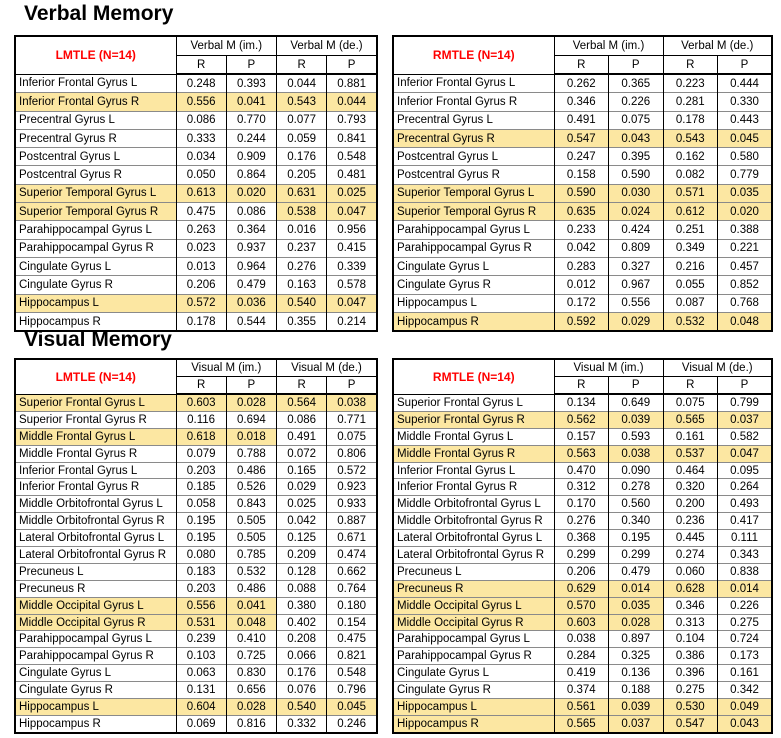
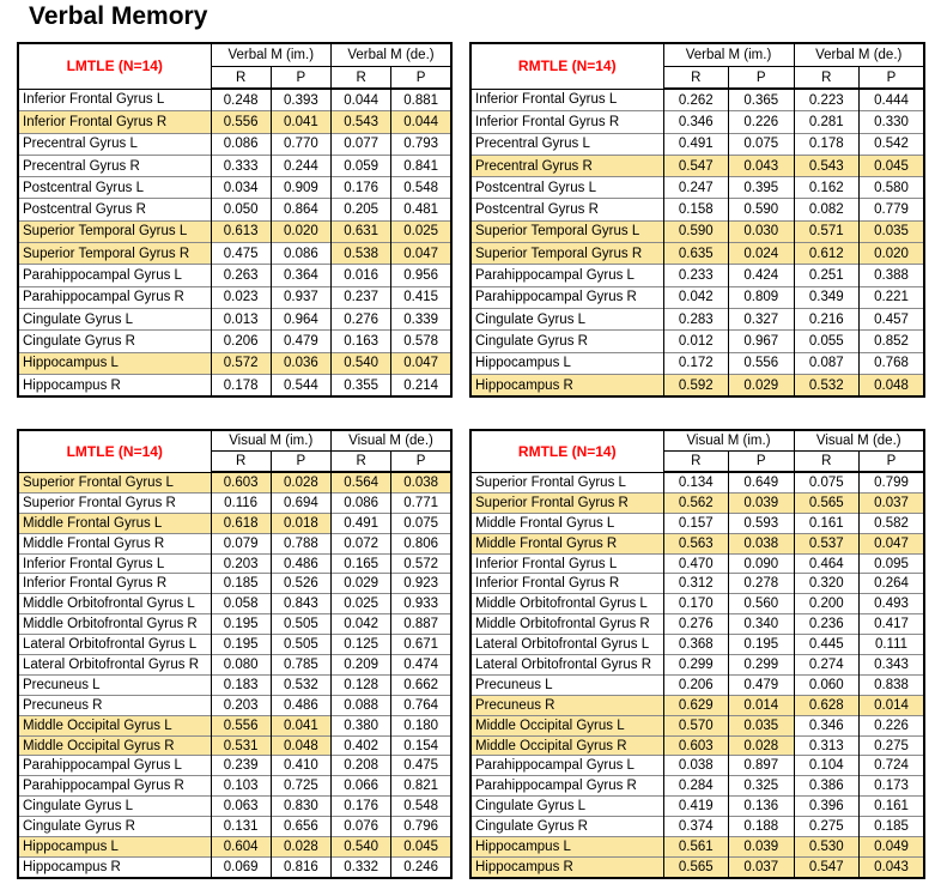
  Verbal Memory
  LMTLE (N=14)	Verbal M (im.)	Verbal M (de.)
  R	P	R	P
  Inferior Frontal Gyrus L	0.248	0.393	0.044	0.881
  Inferior Frontal Gyrus R	0.556	0.041	0.543	0.044
  Precentral Gyrus L	0.086	0.770	0.077	0.793
  Precentral Gyrus R	0.333	0.244	0.059	0.841
  Postcentral Gyrus L	0.034	0.909	0.176	0.548
  Postcentral Gyrus R	0.050	0.864	0.205	0.481
  Superior Temporal Gyrus L	0.613	0.020	0.631	0.025
  Superior Temporal Gyrus R	0.475	0.086	0.538	0.047
  Parahippocampal Gyrus L	0.263	0.364	0.016	0.956
  Parahippocampal Gyrus R	0.023	0.937	0.237	0.415
  Cingulate Gyrus L	0.013	0.964	0.276	0.339
  Cingulate Gyrus R	0.206	0.479	0.163	0.578
  Hippocampus L	0.572	0.036	0.540	0.047
  Hippocampus R	0.178	0.544	0.355	0.214
  RMTLE (N=14)	Verbal M (im.)	Verbal M (de.)
  R	P	R	P
  Inferior Frontal Gyrus L	0.262	0.365	0.223	0.444
  Inferior Frontal Gyrus R	0.346	0.226	0.281	0.330
- Precentral Gyrus L	0.491	0.075	0.178	0.443
+ Precentral Gyrus L	0.491	0.075	0.178	0.542
  Precentral Gyrus R	0.547	0.043	0.543	0.045
  Postcentral Gyrus L	0.247	0.395	0.162	0.580
  Postcentral Gyrus R	0.158	0.590	0.082	0.779
  Superior Temporal Gyrus L	0.590	0.030	0.571	0.035
  Superior Temporal Gyrus R	0.635	0.024	0.612	0.020
  Parahippocampal Gyrus L	0.233	0.424	0.251	0.388
  Parahippocampal Gyrus R	0.042	0.809	0.349	0.221
  Cingulate Gyrus L	0.283	0.327	0.216	0.457
  Cingulate Gyrus R	0.012	0.967	0.055	0.852
  Hippocampus L	0.172	0.556	0.087	0.768
  Hippocampus R	0.592	0.029	0.532	0.048
- Visual Memory
  LMTLE (N=14)	Visual M (im.)	Visual M (de.)
  R	P	R	P
  Superior Frontal Gyrus L	0.603	0.028	0.564	0.038
  Superior Frontal Gyrus R	0.116	0.694	0.086	0.771
  Middle Frontal Gyrus L	0.618	0.018	0.491	0.075
  Middle Frontal Gyrus R	0.079	0.788	0.072	0.806
  Inferior Frontal Gyrus L	0.203	0.486	0.165	0.572
  Inferior Frontal Gyrus R	0.185	0.526	0.029	0.923
  Middle Orbitofrontal Gyrus L	0.058	0.843	0.025	0.933
  Middle Orbitofrontal Gyrus R	0.195	0.505	0.042	0.887
  Lateral Orbitofrontal Gyrus L	0.195	0.505	0.125	0.671
  Lateral Orbitofrontal Gyrus R	0.080	0.785	0.209	0.474
  Precuneus L	0.183	0.532	0.128	0.662
  Precuneus R	0.203	0.486	0.088	0.764
  Middle Occipital Gyrus L	0.556	0.041	0.380	0.180
  Middle Occipital Gyrus R	0.531	0.048	0.402	0.154
  Parahippocampal Gyrus L	0.239	0.410	0.208	0.475
  Parahippocampal Gyrus R	0.103	0.725	0.066	0.821
  Cingulate Gyrus L	0.063	0.830	0.176	0.548
  Cingulate Gyrus R	0.131	0.656	0.076	0.796
  Hippocampus L	0.604	0.028	0.540	0.045
  Hippocampus R	0.069	0.816	0.332	0.246
  RMTLE (N=14)	Visual M (im.)	Visual M (de.)
  R	P	R	P
  Superior Frontal Gyrus L	0.134	0.649	0.075	0.799
  Superior Frontal Gyrus R	0.562	0.039	0.565	0.037
  Middle Frontal Gyrus L	0.157	0.593	0.161	0.582
  Middle Frontal Gyrus R	0.563	0.038	0.537	0.047
  Inferior Frontal Gyrus L	0.470	0.090	0.464	0.095
  Inferior Frontal Gyrus R	0.312	0.278	0.320	0.264
  Middle Orbitofrontal Gyrus L	0.170	0.560	0.200	0.493
  Middle Orbitofrontal Gyrus R	0.276	0.340	0.236	0.417
  Lateral Orbitofrontal Gyrus L	0.368	0.195	0.445	0.111
  Lateral Orbitofrontal Gyrus R	0.299	0.299	0.274	0.343
  Precuneus L	0.206	0.479	0.060	0.838
  Precuneus R	0.629	0.014	0.628	0.014
  Middle Occipital Gyrus L	0.570	0.035	0.346	0.226
  Middle Occipital Gyrus R	0.603	0.028	0.313	0.275
  Parahippocampal Gyrus L	0.038	0.897	0.104	0.724
  Parahippocampal Gyrus R	0.284	0.325	0.386	0.173
  Cingulate Gyrus L	0.419	0.136	0.396	0.161
- Cingulate Gyrus R	0.374	0.188	0.275	0.342
+ Cingulate Gyrus R	0.374	0.188	0.275	0.185
  Hippocampus L	0.561	0.039	0.530	0.049
  Hippocampus R	0.565	0.037	0.547	0.043
